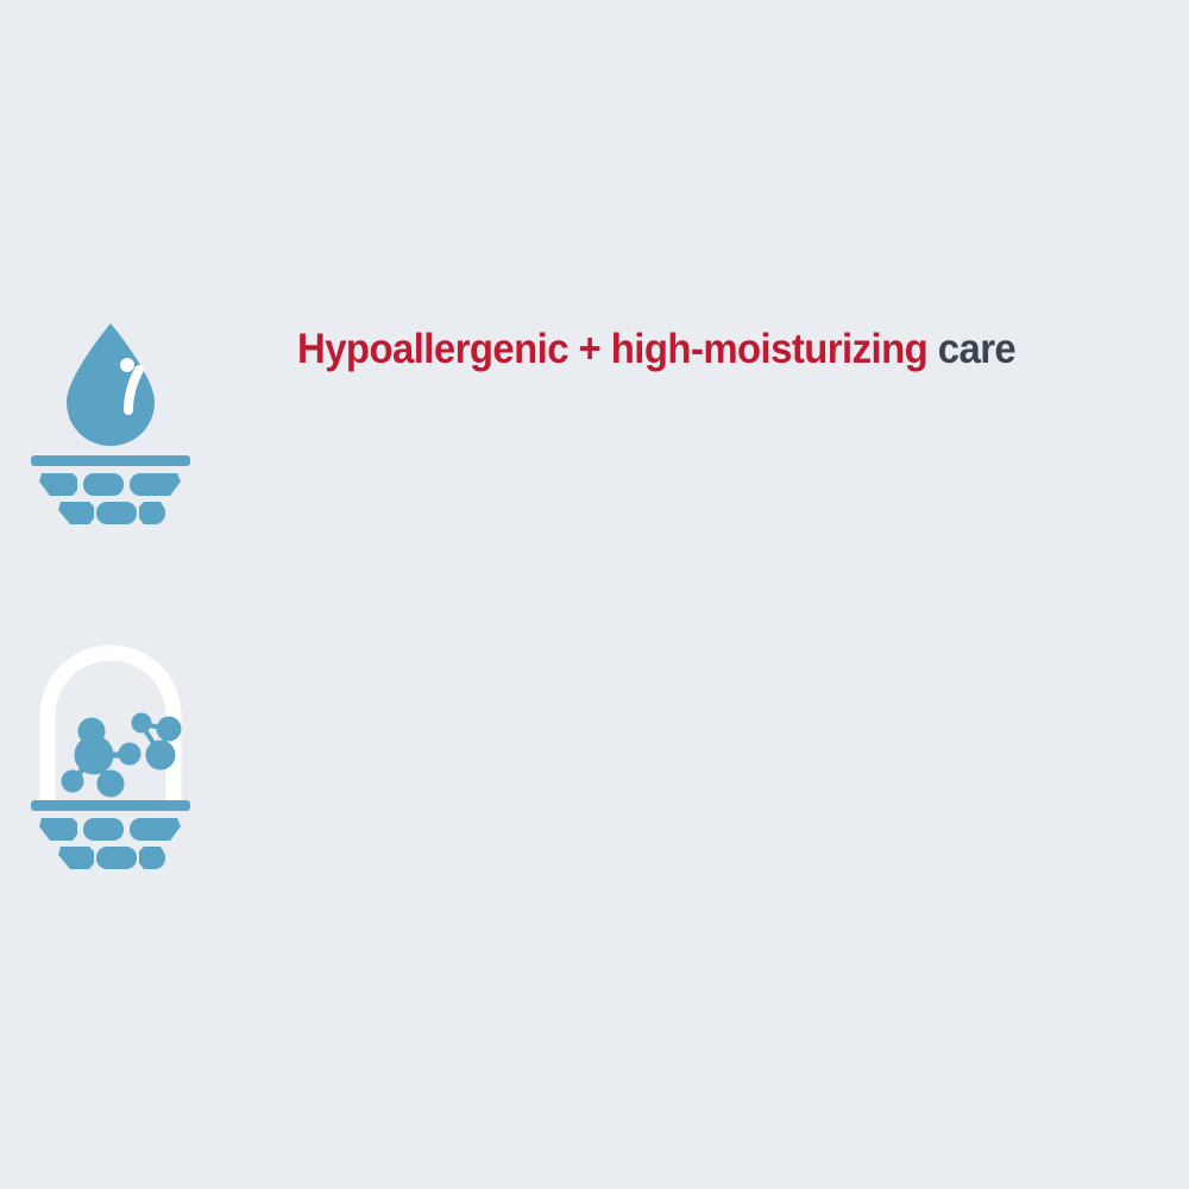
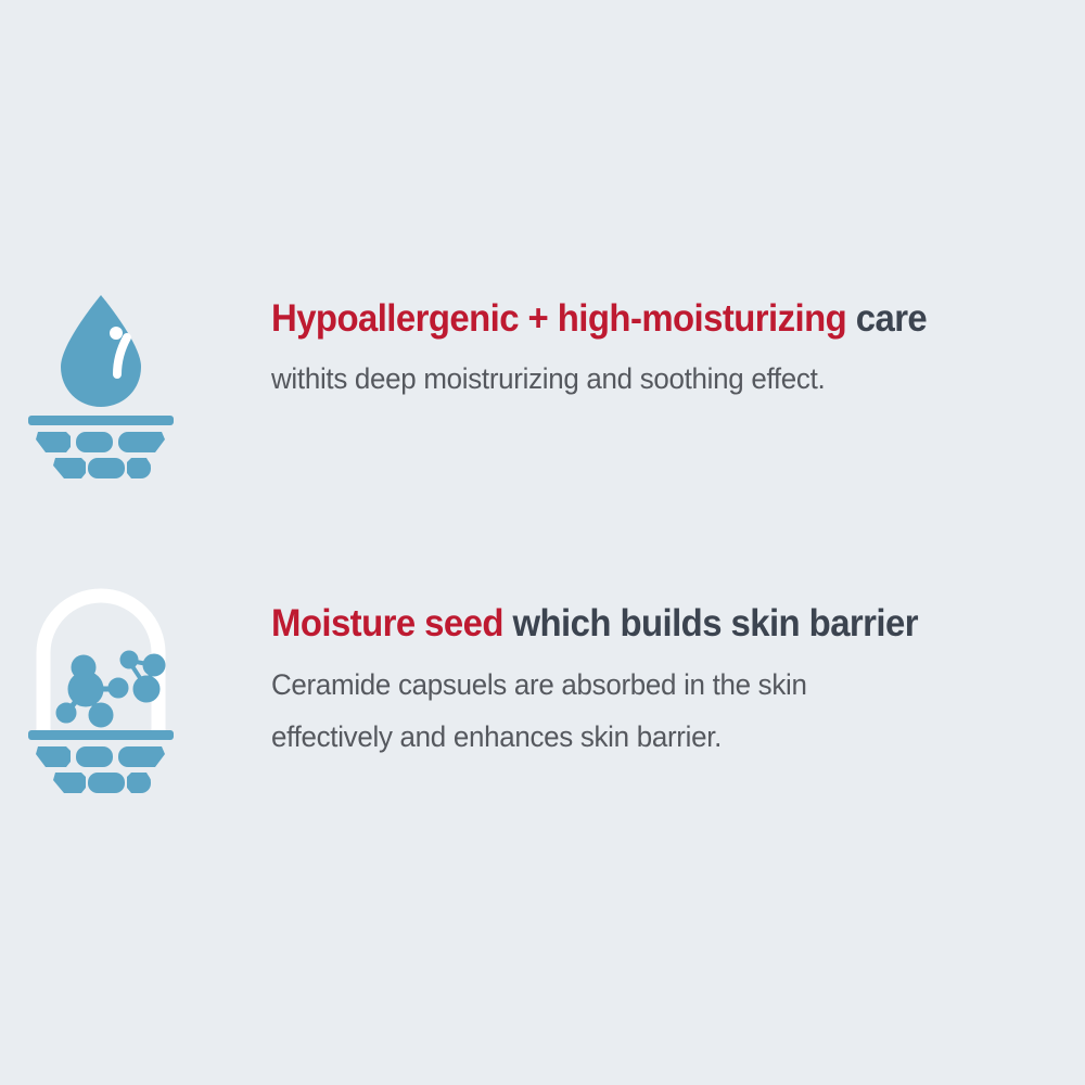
  Hypoallergenic + high-moisturizing care
+ withits deep moistrurizing and soothing effect.
+ Moisture seed which builds skin barrier
+ Ceramide capsuels are absorbed in the skin
+ effectively and enhances skin barrier.
